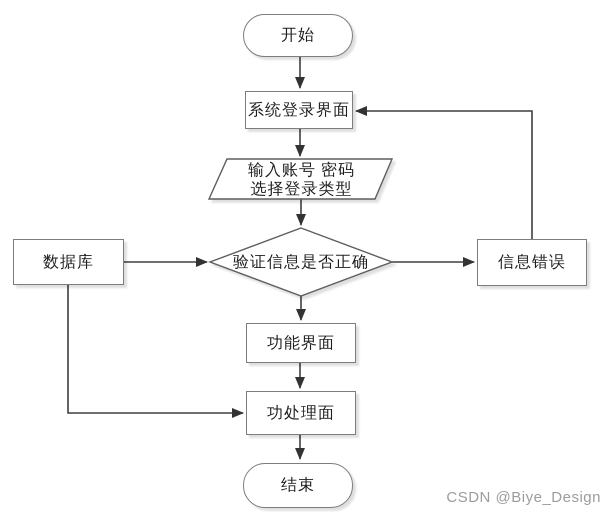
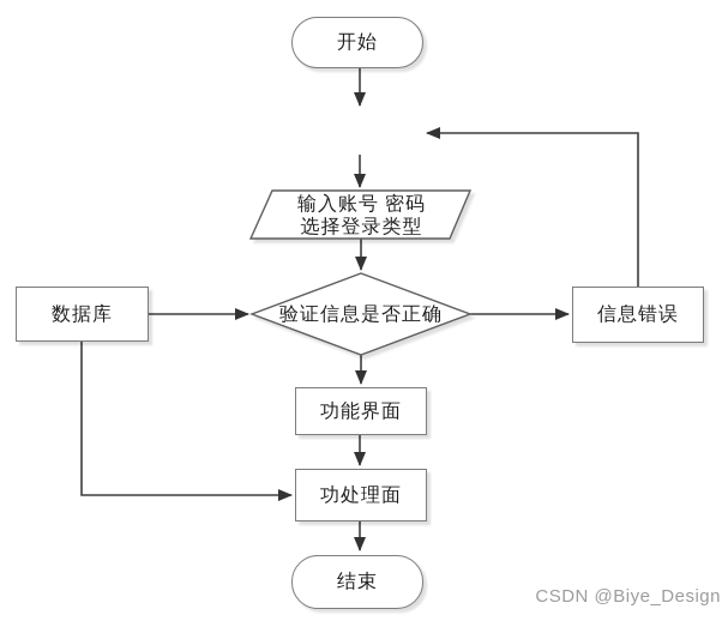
  开始
- 系统登录界面
  输入账号 密码
  选择登录类型
  验证信息是否正确
  数据库
  信息错误
  功能界面
  功处理面
  结束
  CSDN @Biye_Design
